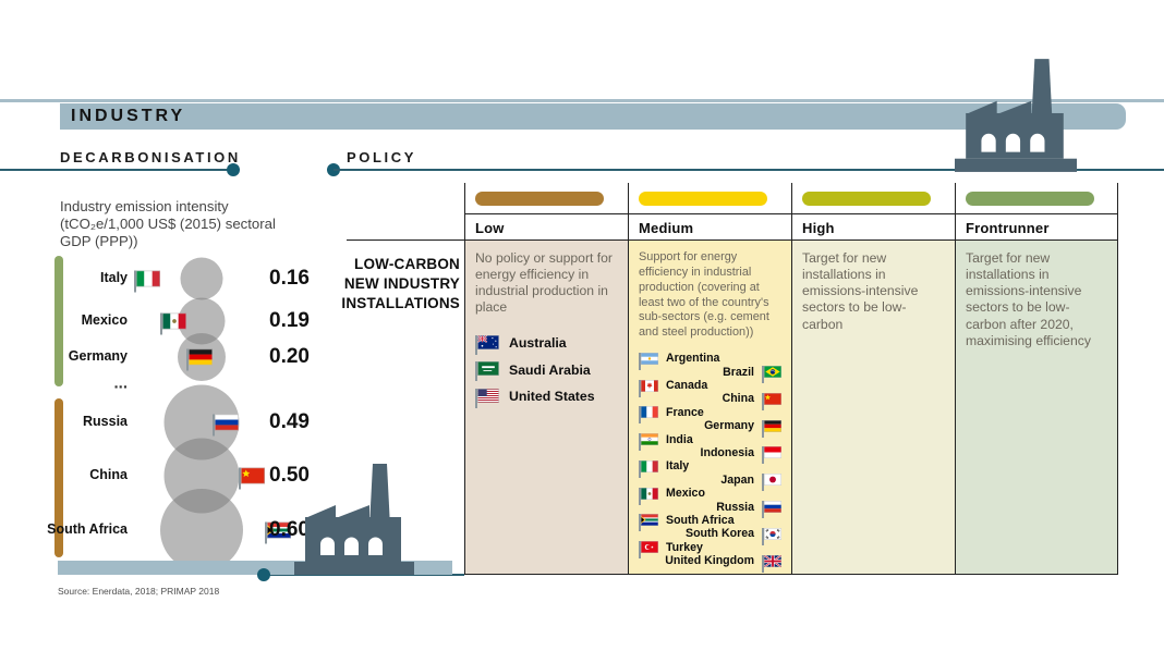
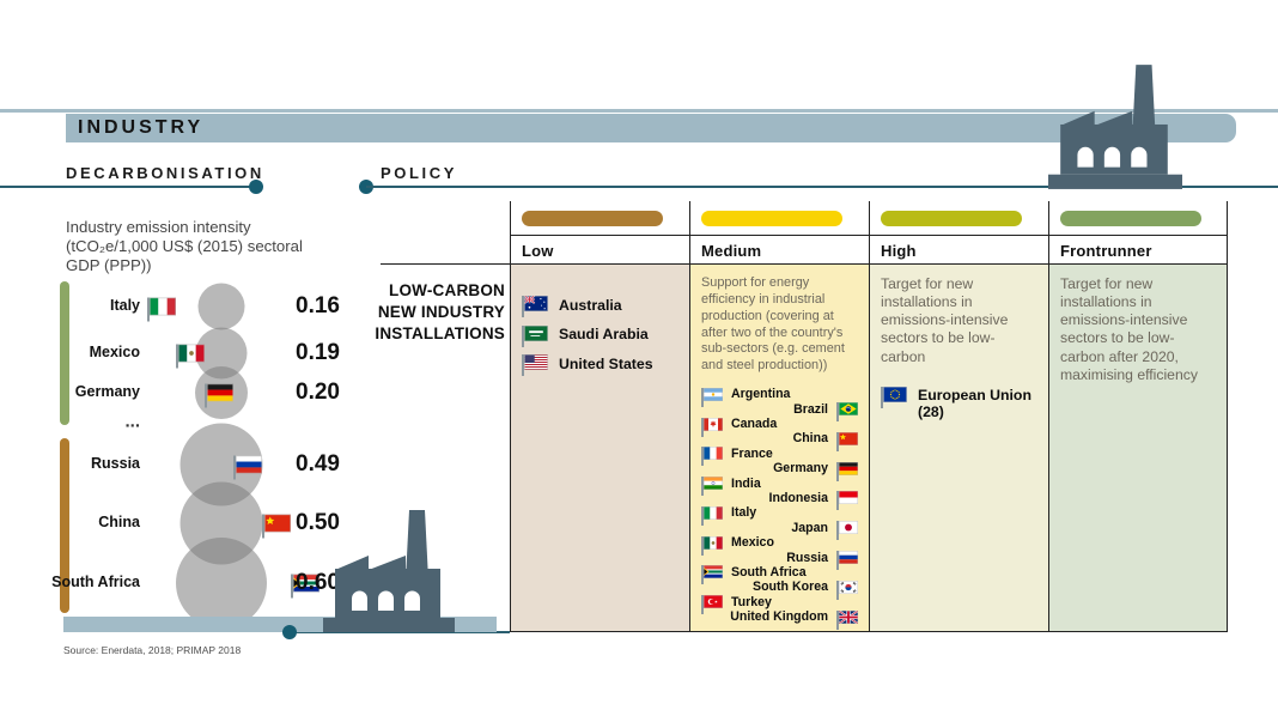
  INDUSTRY
  DECARBONISATION
  POLICY
  Industry emission intensity
  (tCO₂e/1,000 US$ (2015) sectoral
  GDP (PPP))
  Italy
  0.16
  Mexico
  0.19
  Germany
  0.20
  ...
  Russia
  0.49
  China
  0.50
  South Africa
  0.60
  LOW-CARBON
  NEW INDUSTRY
  INSTALLATIONS
  Low
  Medium
  High
  Frontrunner
- No policy or support for energy efficiency in industrial production in place
  Australia
  Saudi Arabia
  United States
- Support for energy efficiency in industrial production (covering at least two of the country's sub-sectors (e.g. cement and steel production))
+ Support for energy efficiency in industrial production (covering at after two of the country's sub-sectors (e.g. cement and steel production))
  Argentina
  Brazil
  Canada
  China
  France
  Germany
  India
  Indonesia
  Italy
  Japan
  Mexico
  Russia
  South Africa
  South Korea
  Turkey
  United Kingdom
  Target for new installations in emissions-intensive sectors to be low-carbon
+ European Union (28)
  Target for new installations in emissions-intensive sectors to be low-carbon after 2020, maximising efficiency
  Source: Enerdata, 2018; PRIMAP 2018
